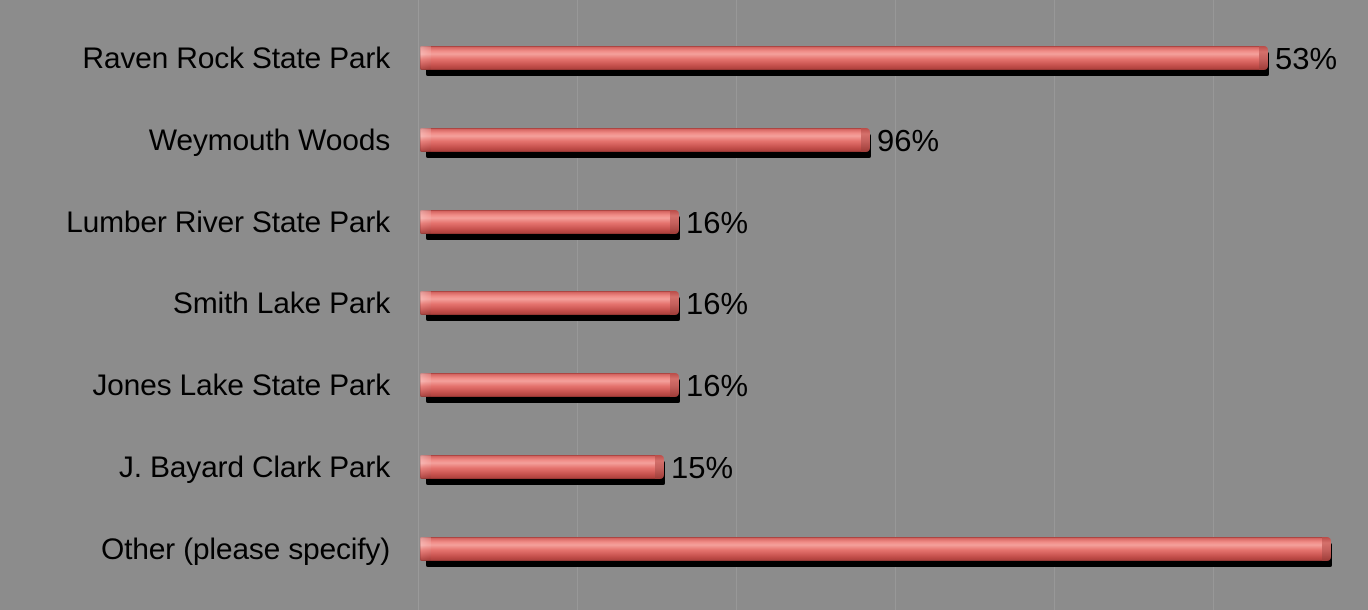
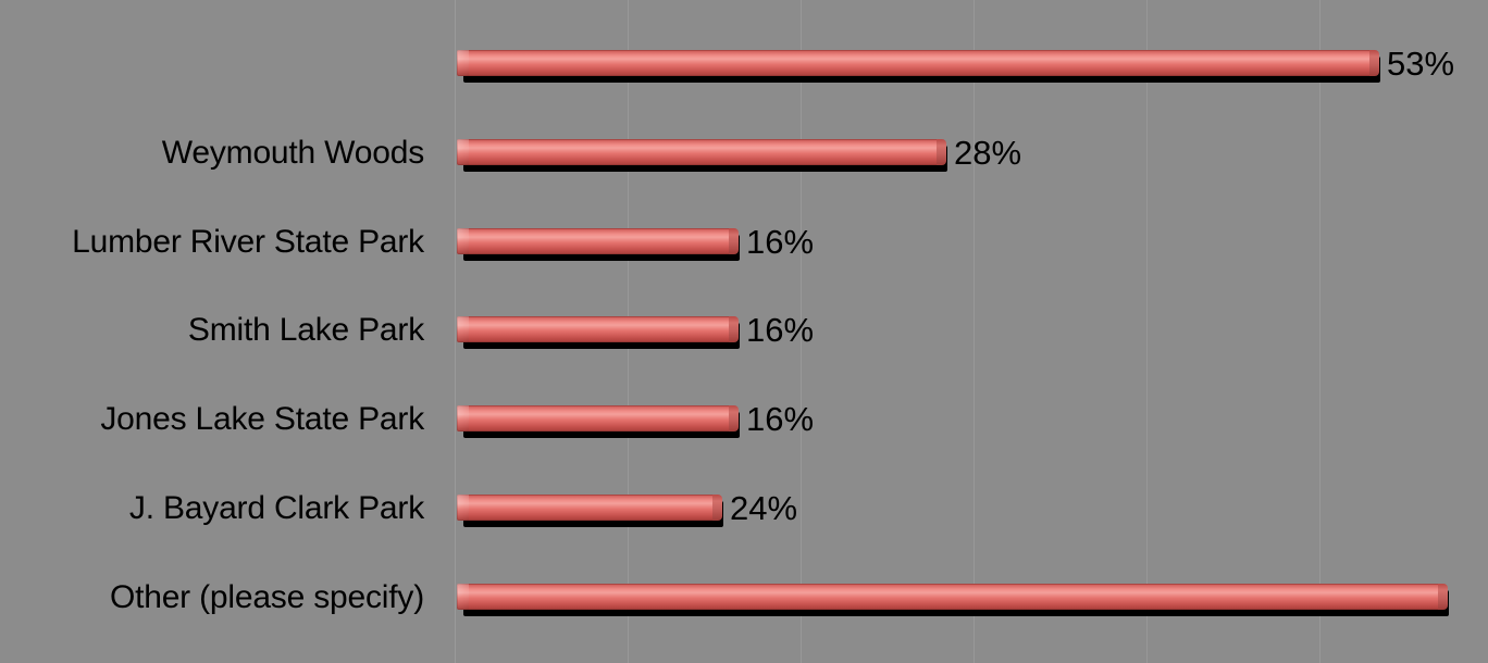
- Raven Rock State Park
  53%
  Weymouth Woods
- 96%
+ 28%
  Lumber River State Park
  16%
  Smith Lake Park
  16%
  Jones Lake State Park
  16%
  J. Bayard Clark Park
- 15%
+ 24%
  Other (please specify)
